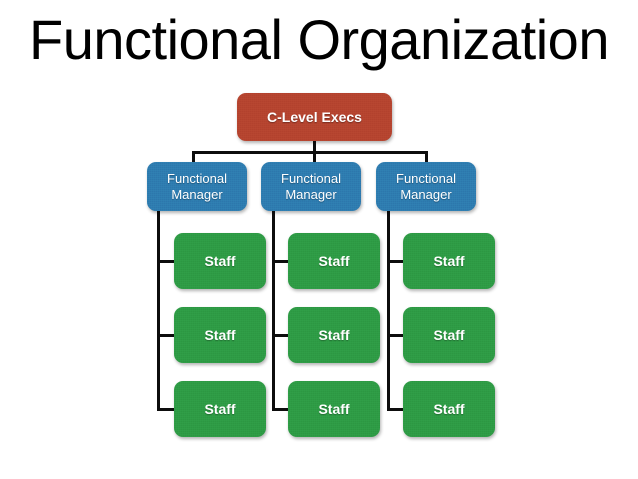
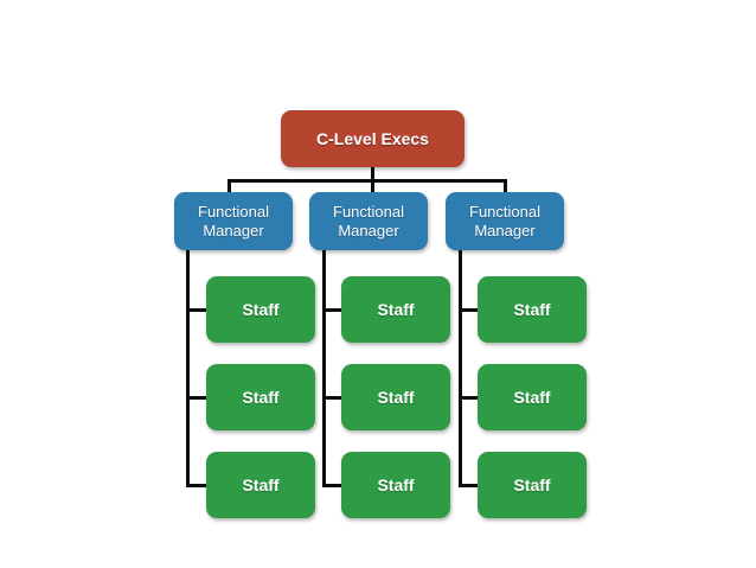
- Functional Organization
  C-Level Execs
  Functional
  Manager
  Functional
  Manager
  Functional
  Manager
  Staff
  Staff
  Staff
  Staff
  Staff
  Staff
  Staff
  Staff
  Staff
